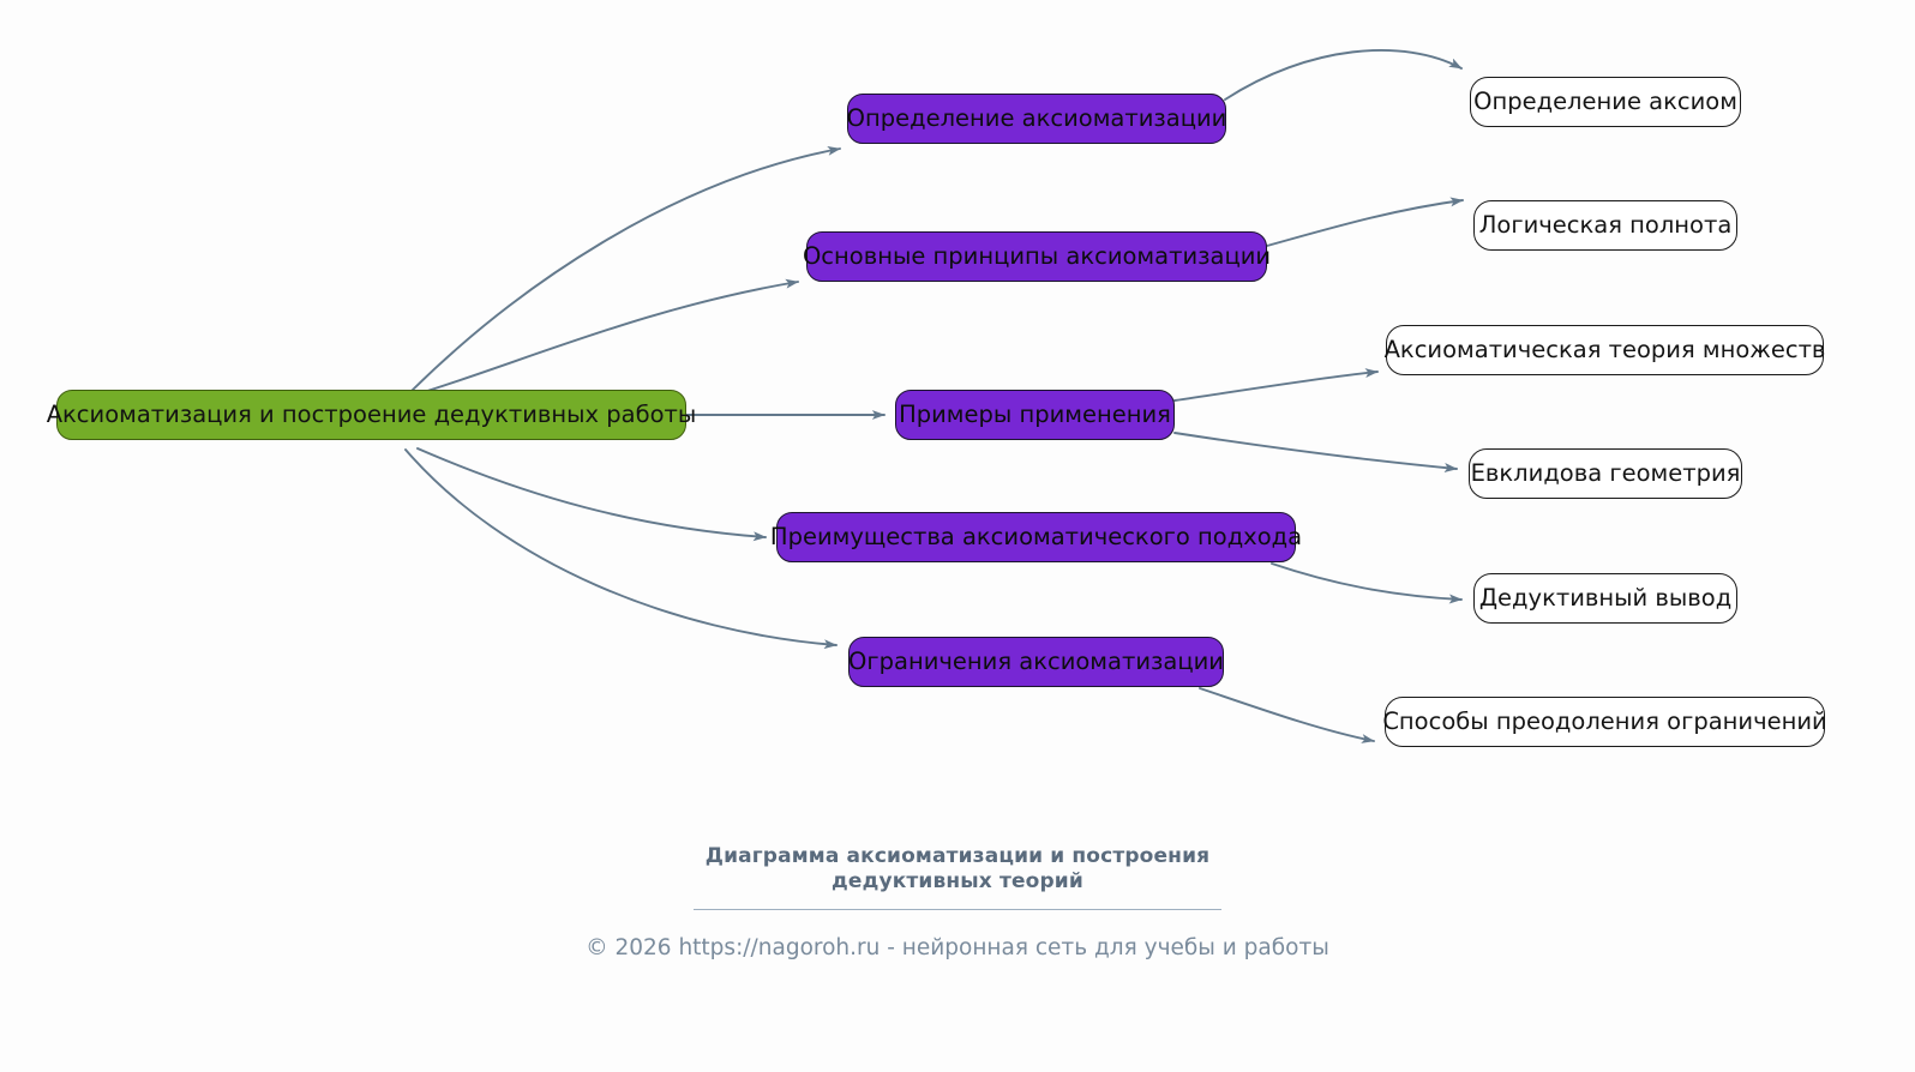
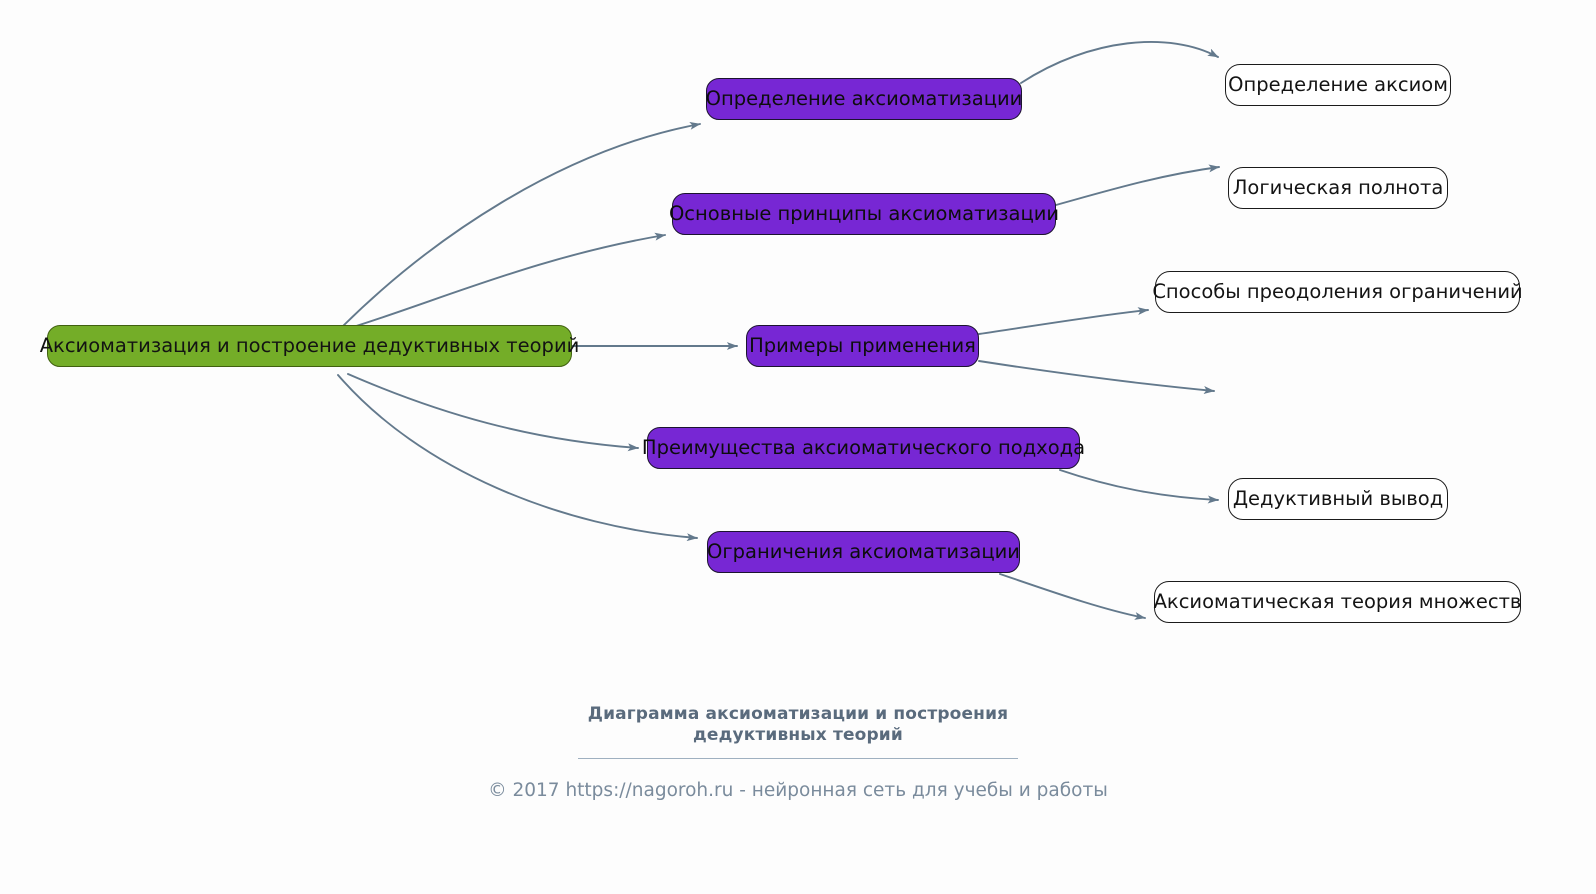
- Аксиоматизация и построение дедуктивных работы
+ Аксиоматизация и построение дедуктивных теорий
  Определение аксиоматизации
  Основные принципы аксиоматизации
  Примеры применения
  Преимущества аксиоматического подхода
  Ограничения аксиоматизации
  Определение аксиом
  Логическая полнота
- Аксиоматическая теория множеств
+ Способы преодоления ограничений
- Евклидова геометрия
  Дедуктивный вывод
- Способы преодоления ограничений
+ Аксиоматическая теория множеств
  Диаграмма аксиоматизации и построения
  дедуктивных теорий
- © 2026 https://nagoroh.ru - нейронная сеть для учебы и работы
+ © 2017 https://nagoroh.ru - нейронная сеть для учебы и работы
